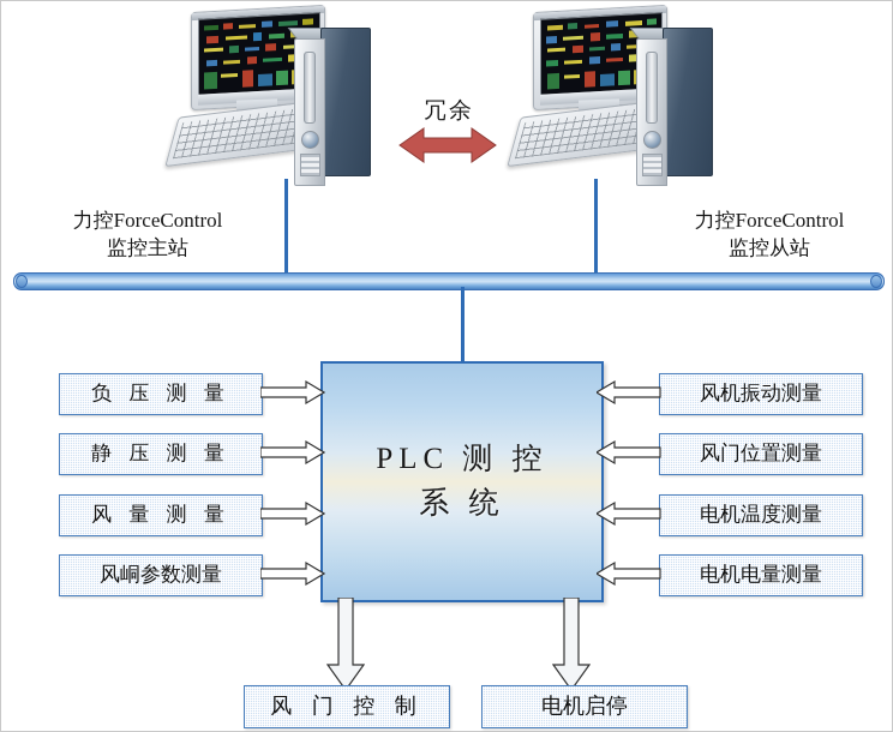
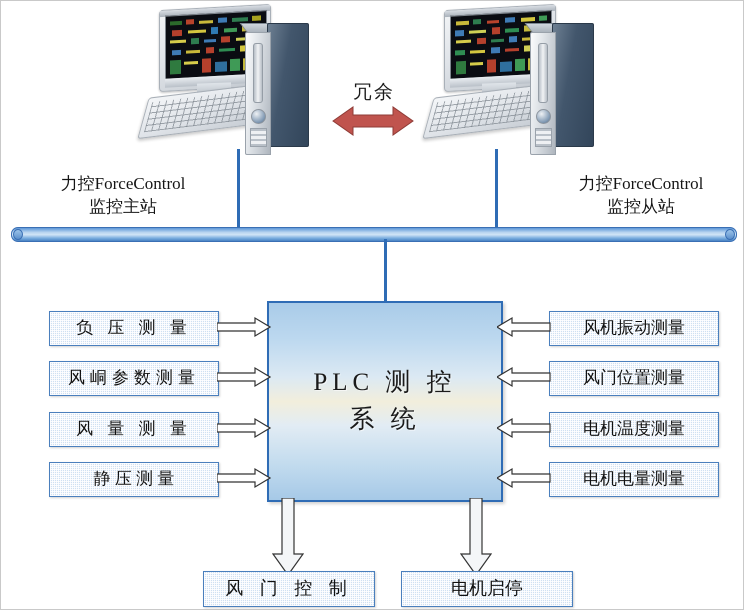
  冗余
  力控ForceControl
  监控主站
  力控ForceControl
  监控从站
  PLC 测 控
  系 统
  负 压 测 量
- 静 压 测 量
+ 风峒参数测量
  风 量 测 量
- 风峒参数测量
+ 静 压 测 量
  风机振动测量
  风门位置测量
  电机温度测量
  电机电量测量
  风 门 控 制
  电机启停
